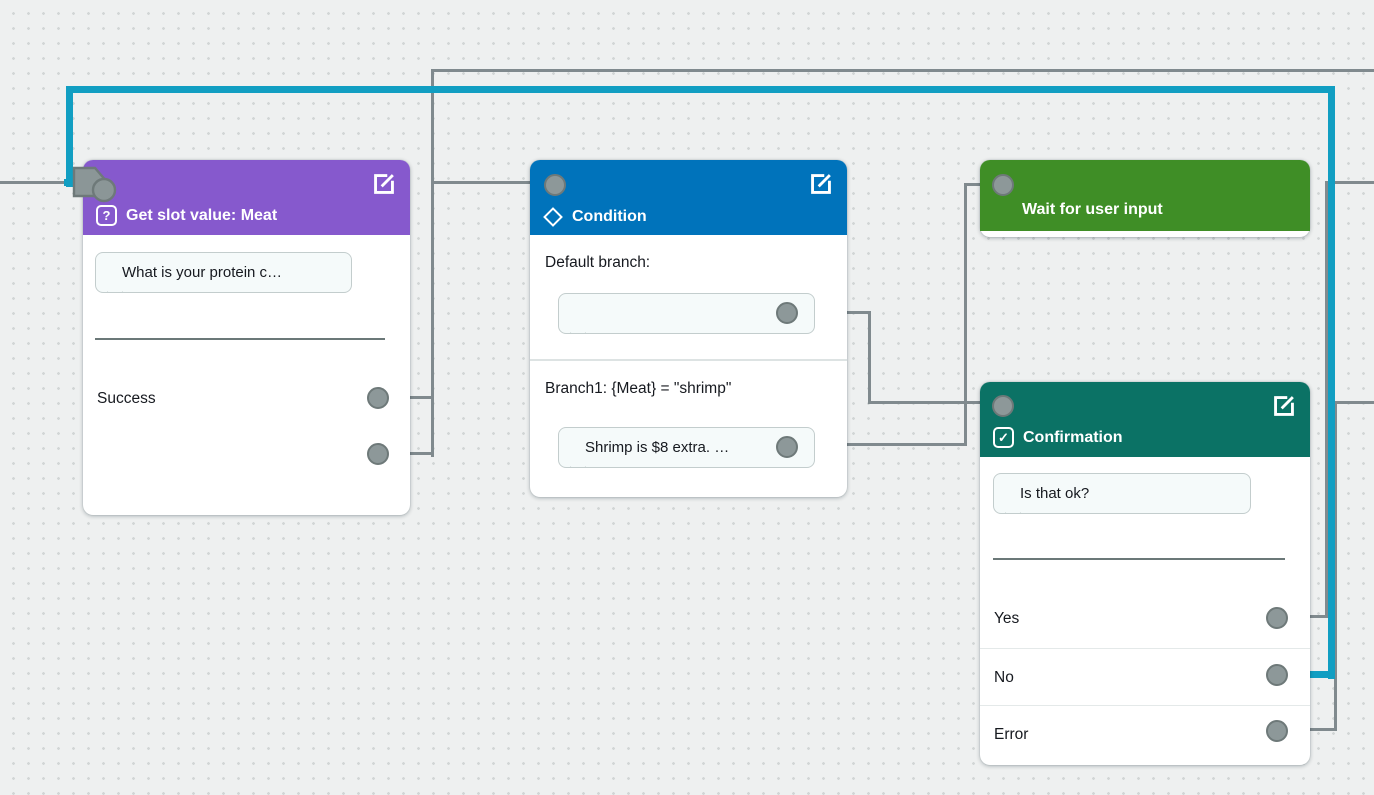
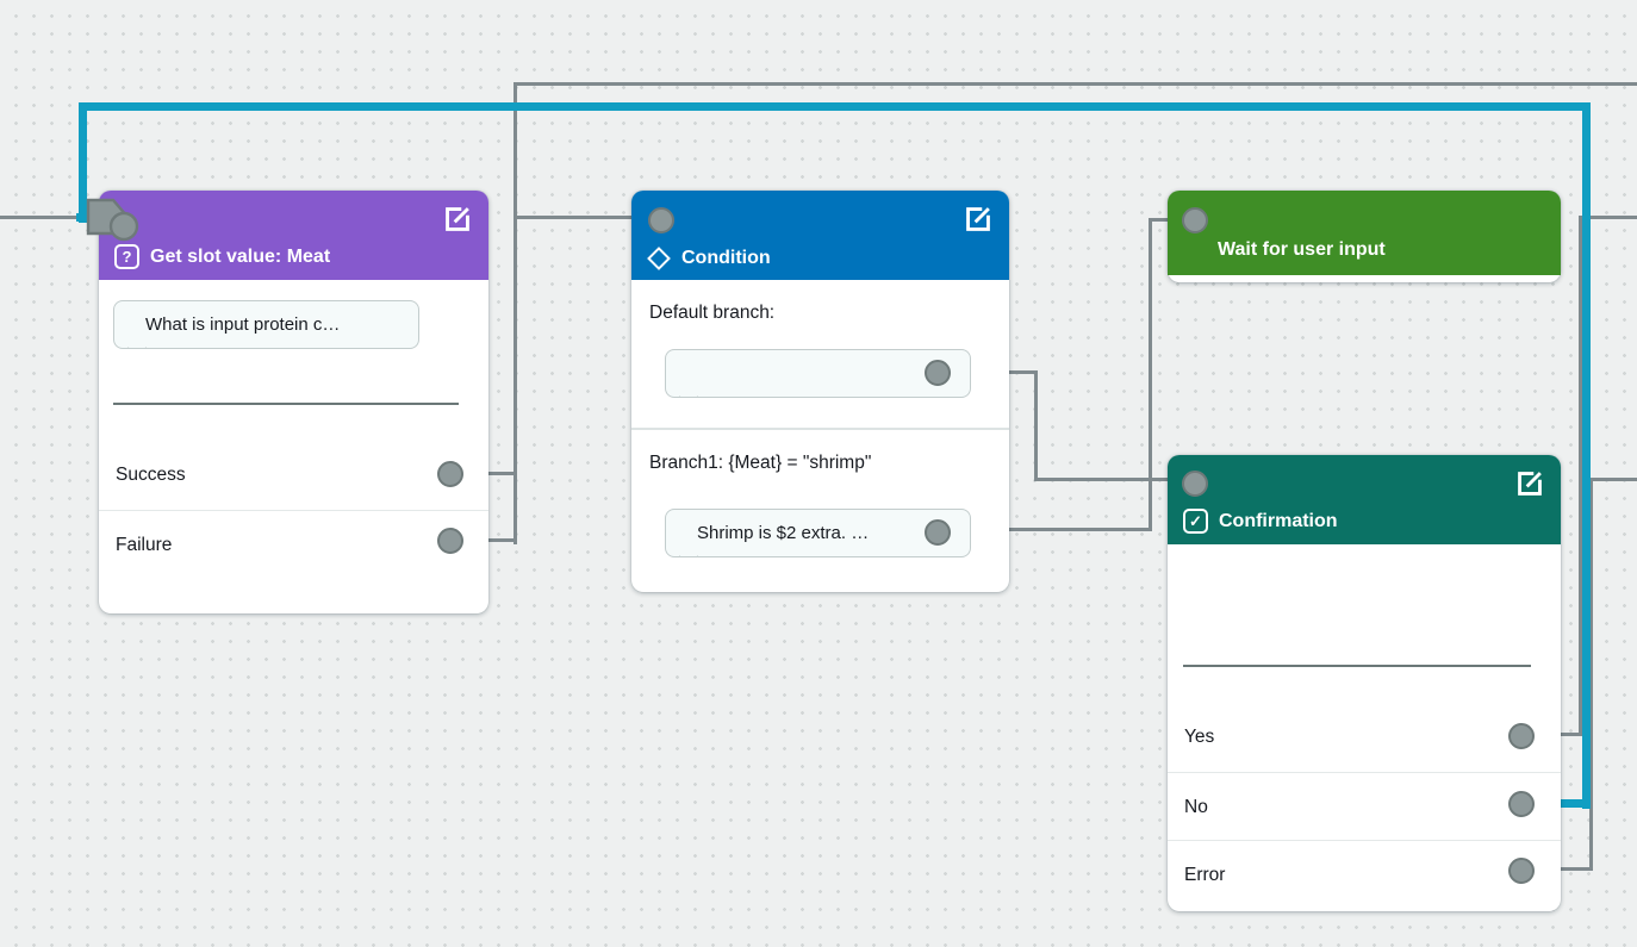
  ?
  Get slot value: Meat
- What is your protein c…
+ What is input protein c…
  Success
+ Failure
  Condition
  Default branch:
  Branch1: {Meat} = "shrimp"
- Shrimp is $8 extra. …
+ Shrimp is $2 extra. …
  Wait for user input
  ✓
  Confirmation
- Is that ok?
  Yes
  No
  Error
